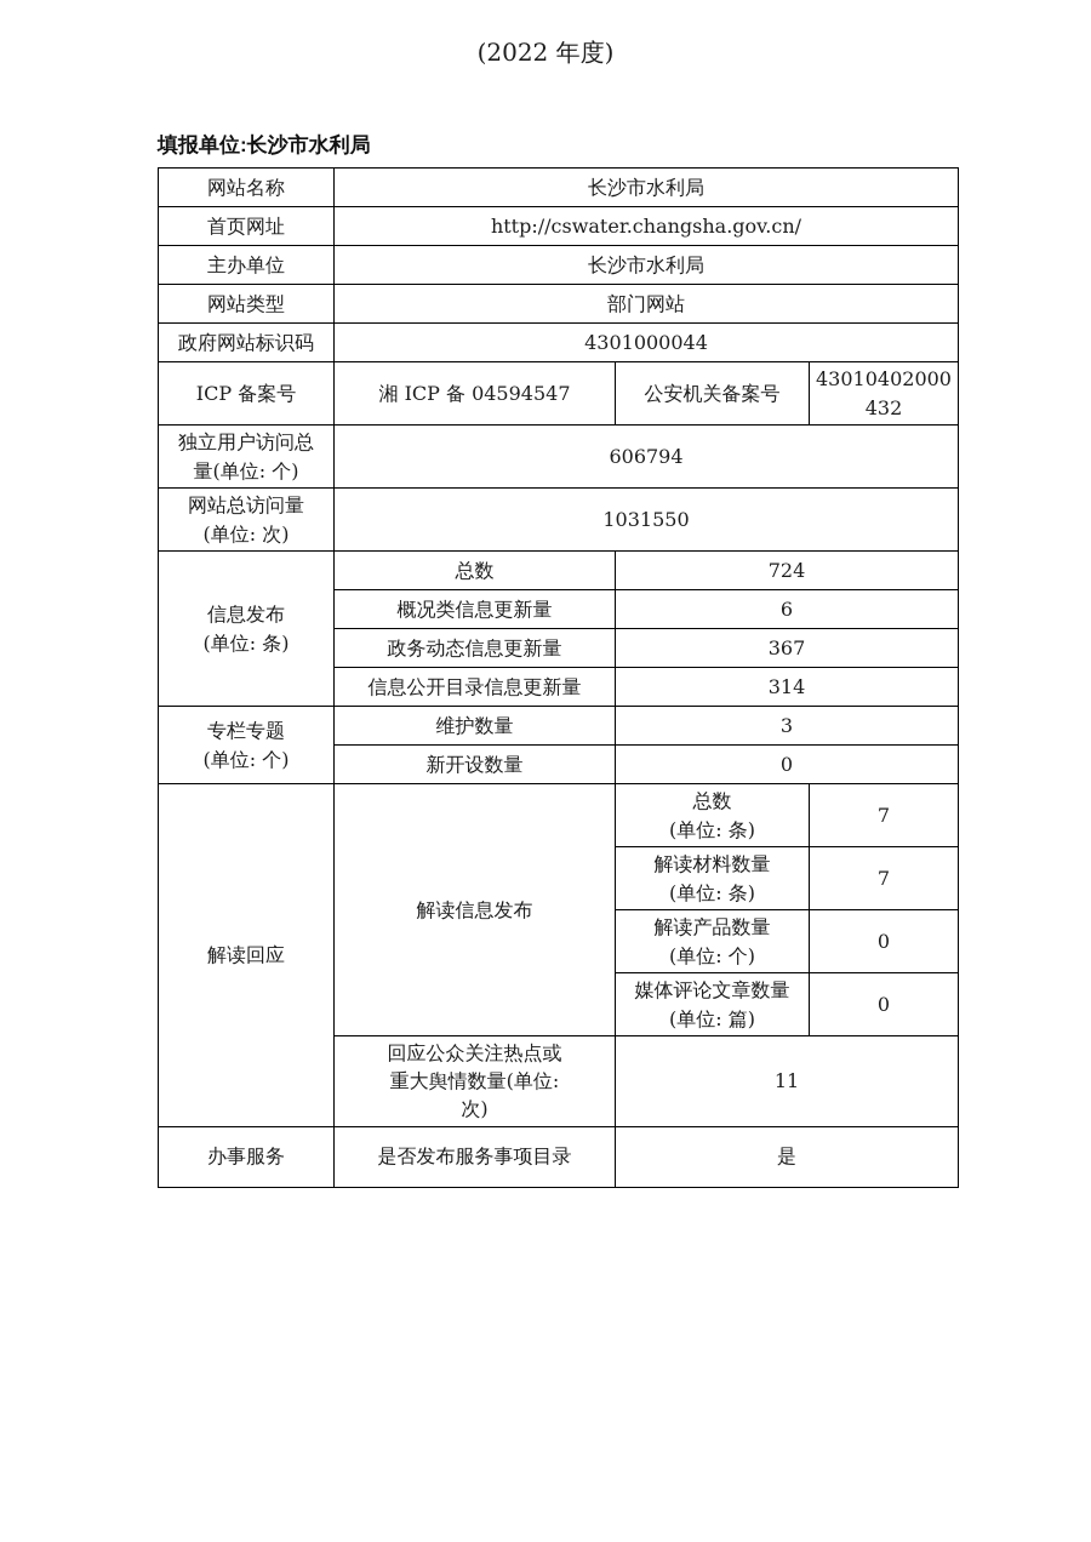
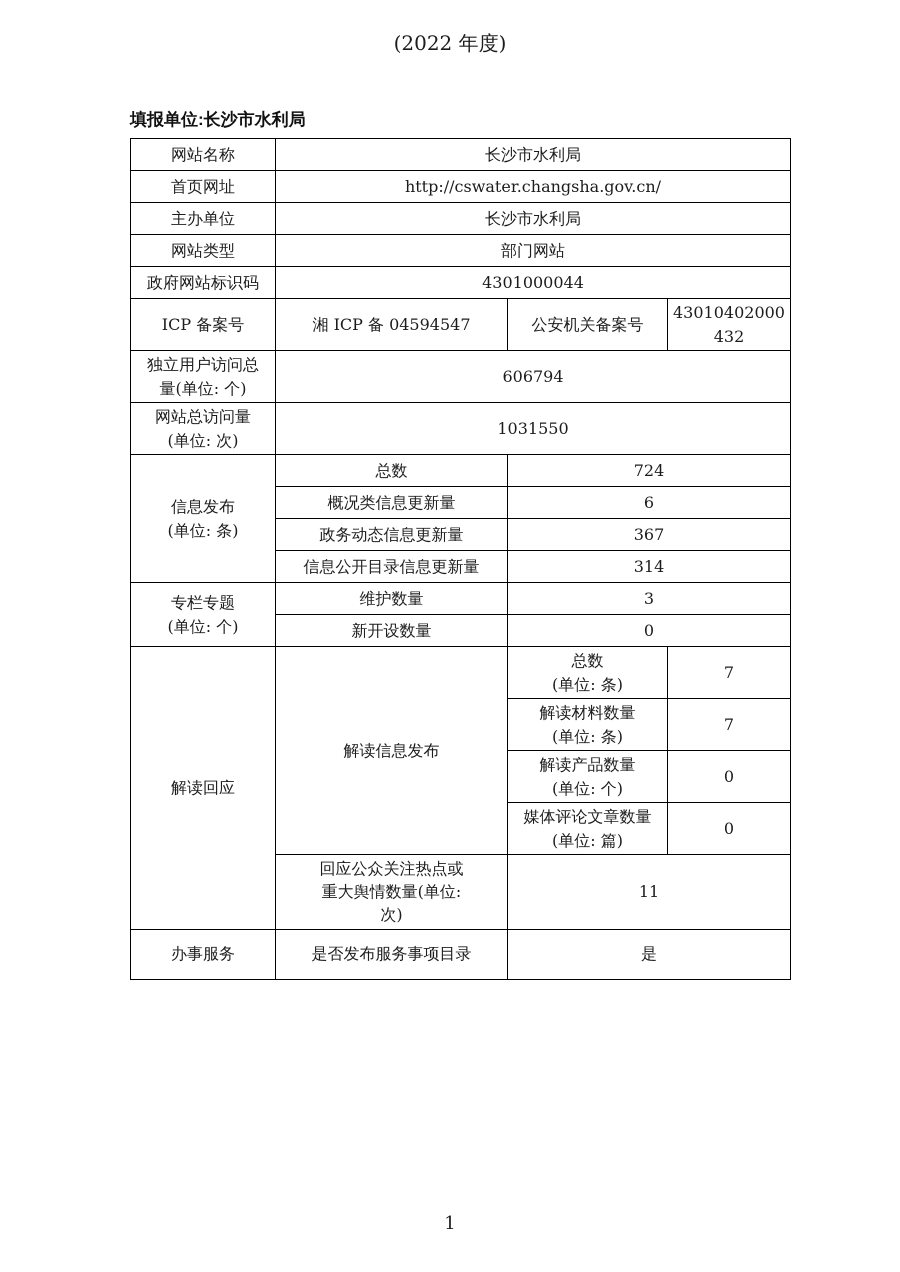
  (2022 年度)
  填报单位:长沙市水利局
  网站名称	长沙市水利局
  首页网址	http://cswater.changsha.gov.cn/
  主办单位	长沙市水利局
  网站类型	部门网站
  政府网站标识码	4301000044
  ICP 备案号	湘 ICP 备 04594547	公安机关备案号	43010402000432
  独立用户访问总 量(单位: 个)	606794
  网站总访问量 (单位: 次)	1031550
  信息发布 (单位: 条)	总数	724
  概况类信息更新量	6
  政务动态信息更新量	367
  信息公开目录信息更新量	314
  专栏专题 (单位: 个)	维护数量	3
  新开设数量	0
  解读回应	解读信息发布	总数 (单位: 条)	7
  解读材料数量 (单位: 条)	7
  解读产品数量 (单位: 个)	0
  媒体评论文章数量 (单位: 篇)	0
  回应公众关注热点或 重大舆情数量(单位: 次)	11
  办事服务	是否发布服务事项目录	是
+ 1
